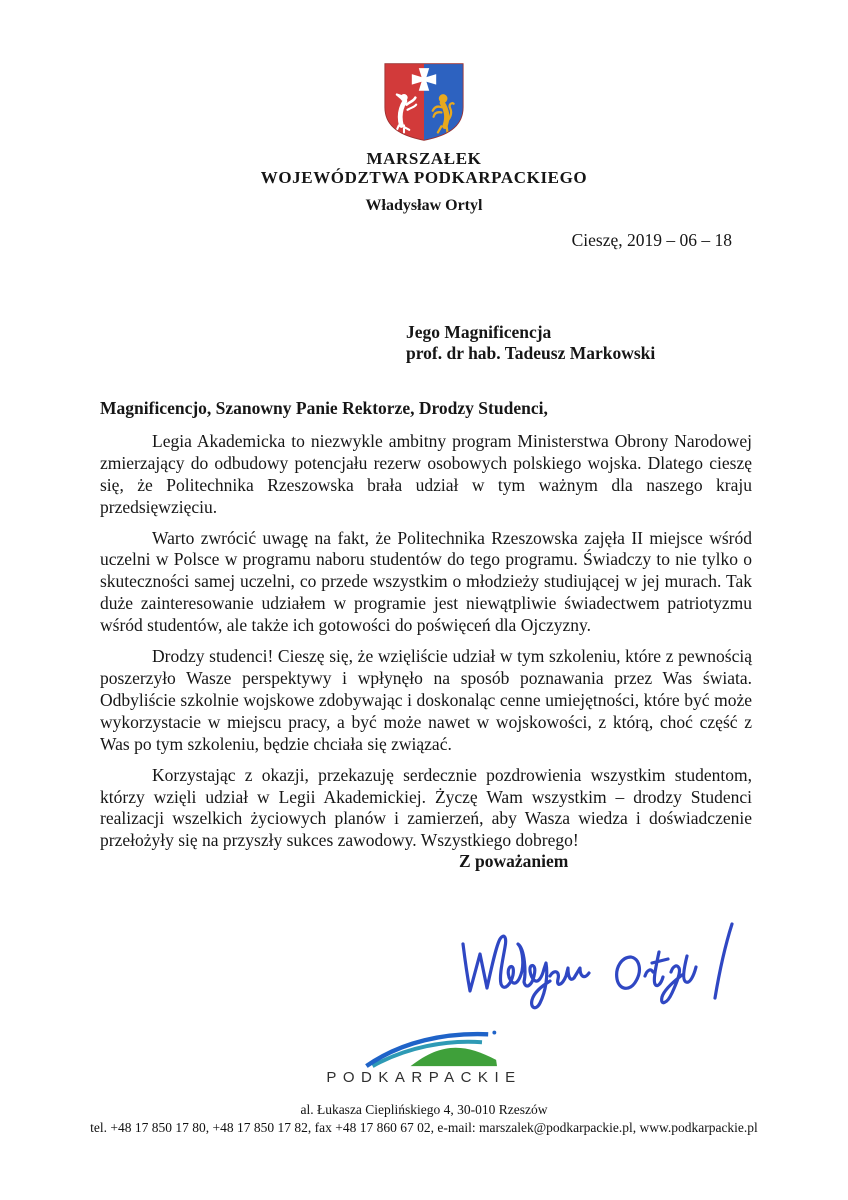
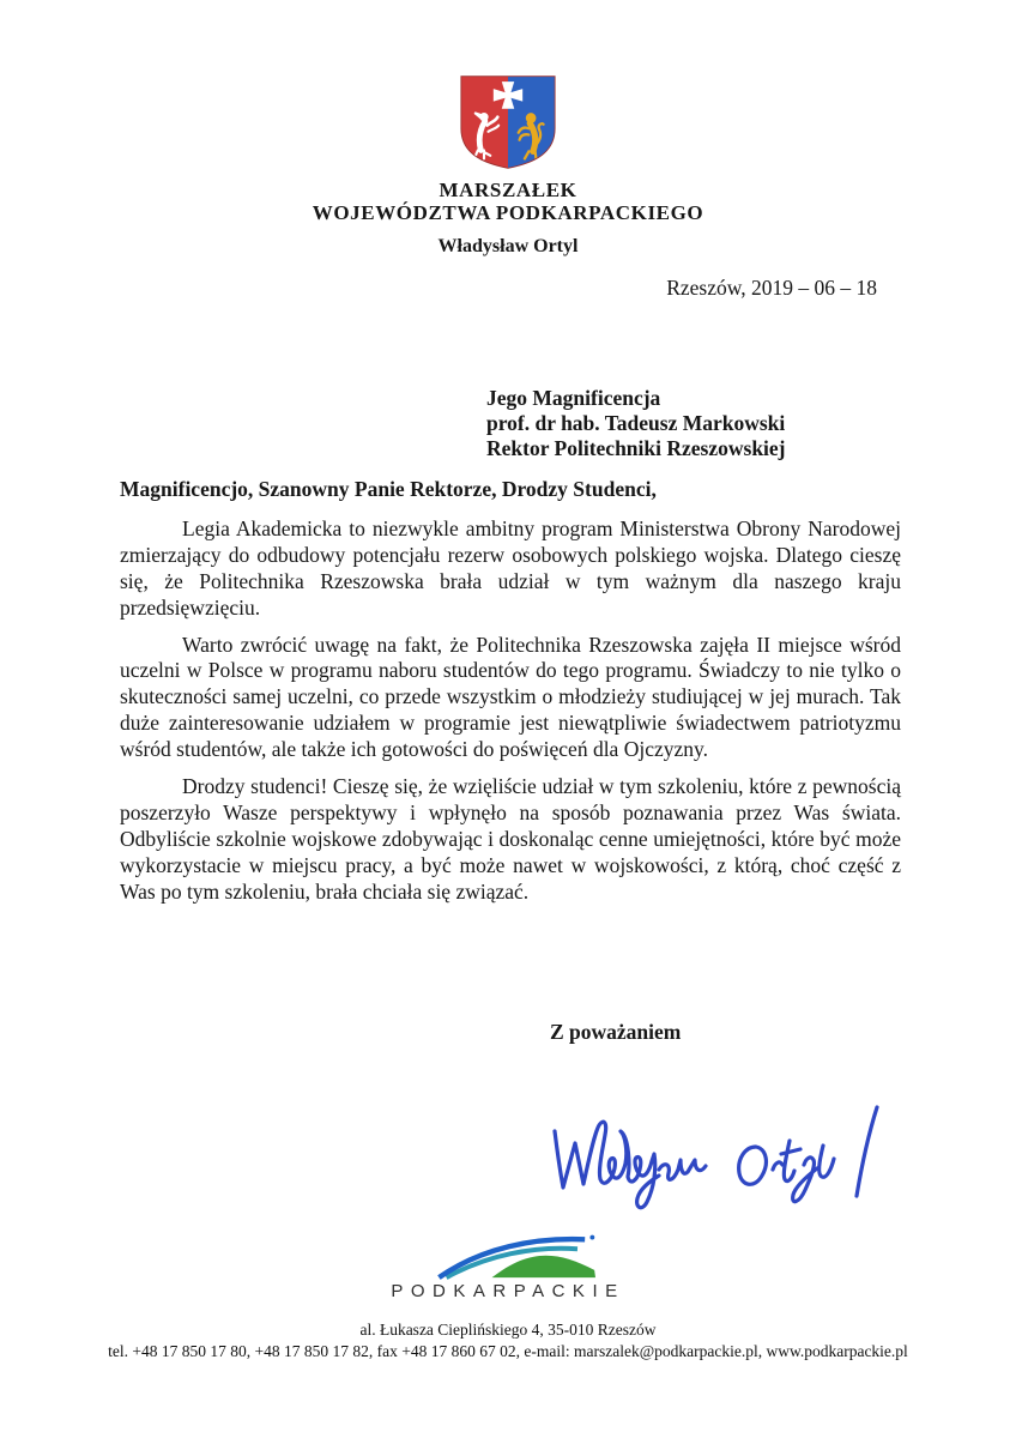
  MARSZAŁEK
  WOJEWÓDZTWA PODKARPACKIEGO
  Władysław Ortyl
- Cieszę, 2019 – 06 – 18
+ Rzeszów, 2019 – 06 – 18
  Jego Magnificencja
  prof. dr hab. Tadeusz Markowski
+ Rektor Politechniki Rzeszowskiej
  Magnificencjo, Szanowny Panie Rektorze, Drodzy Studenci,
  Legia Akademicka to niezwykle ambitny program Ministerstwa Obrony Narodowej zmierzający do odbudowy potencjału rezerw osobowych polskiego wojska. Dlatego cieszę się, że Politechnika Rzeszowska brała udział w tym ważnym dla naszego kraju przedsięwzięciu.
  Warto zwrócić uwagę na fakt, że Politechnika Rzeszowska zajęła II miejsce wśród uczelni w Polsce w programu naboru studentów do tego programu. Świadczy to nie tylko o skuteczności samej uczelni, co przede wszystkim o młodzieży studiującej w jej murach. Tak duże zainteresowanie udziałem w programie jest niewątpliwie świadectwem patriotyzmu wśród studentów, ale także ich gotowości do poświęceń dla Ojczyzny.
- Drodzy studenci! Cieszę się, że wzięliście udział w tym szkoleniu, które z pewnością poszerzyło Wasze perspektywy i wpłynęło na sposób poznawania przez Was świata. Odbyliście szkolnie wojskowe zdobywając i doskonaląc cenne umiejętności, które być może wykorzystacie w miejscu pracy, a być może nawet w wojskowości, z którą, choć część z Was po tym szkoleniu, będzie chciała się związać.
+ Drodzy studenci! Cieszę się, że wzięliście udział w tym szkoleniu, które z pewnością poszerzyło Wasze perspektywy i wpłynęło na sposób poznawania przez Was świata. Odbyliście szkolnie wojskowe zdobywając i doskonaląc cenne umiejętności, które być może wykorzystacie w miejscu pracy, a być może nawet w wojskowości, z którą, choć część z Was po tym szkoleniu, brała chciała się związać.
- Korzystając z okazji, przekazuję serdecznie pozdrowienia wszystkim studentom, którzy wzięli udział w Legii Akademickiej. Życzę Wam wszystkim – drodzy Studenci realizacji wszelkich życiowych planów i zamierzeń, aby Wasza wiedza i doświadczenie przełożyły się na przyszły sukces zawodowy. Wszystkiego dobrego!
  Z poważaniem
  PODKARPACKIE
- al. Łukasza Cieplińskiego 4, 30-010 Rzeszów
+ al. Łukasza Cieplińskiego 4, 35-010 Rzeszów
  tel. +48 17 850 17 80, +48 17 850 17 82, fax +48 17 860 67 02, e-mail: marszalek@podkarpackie.pl, www.podkarpackie.pl
